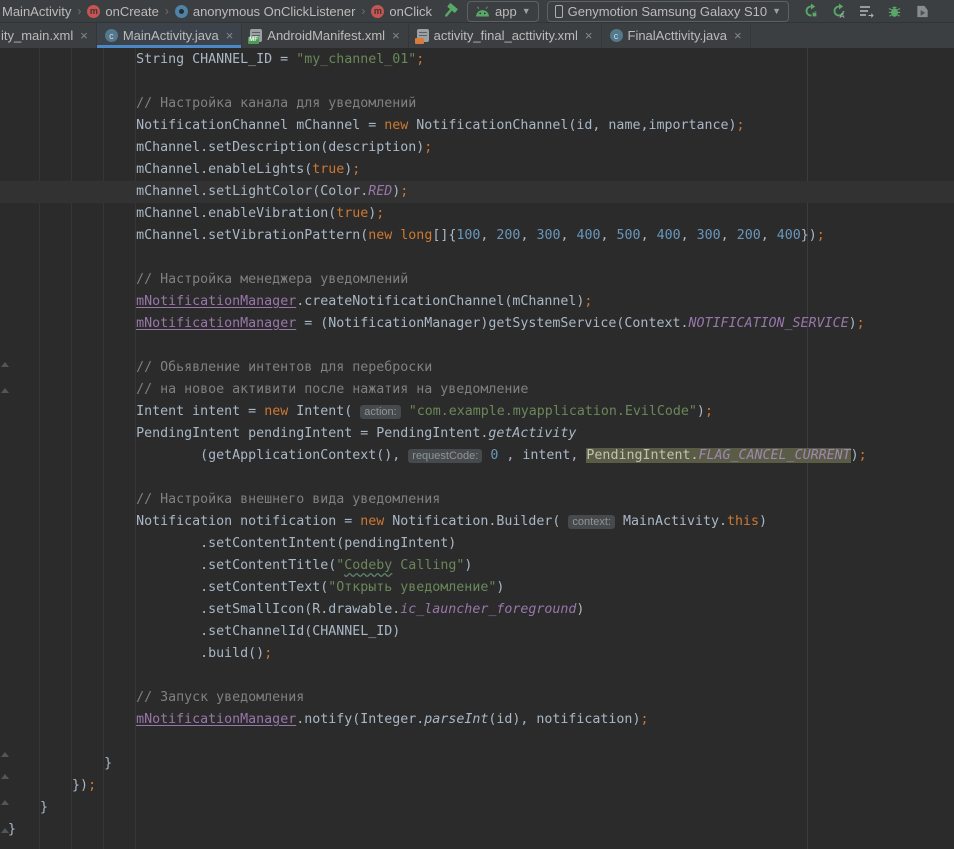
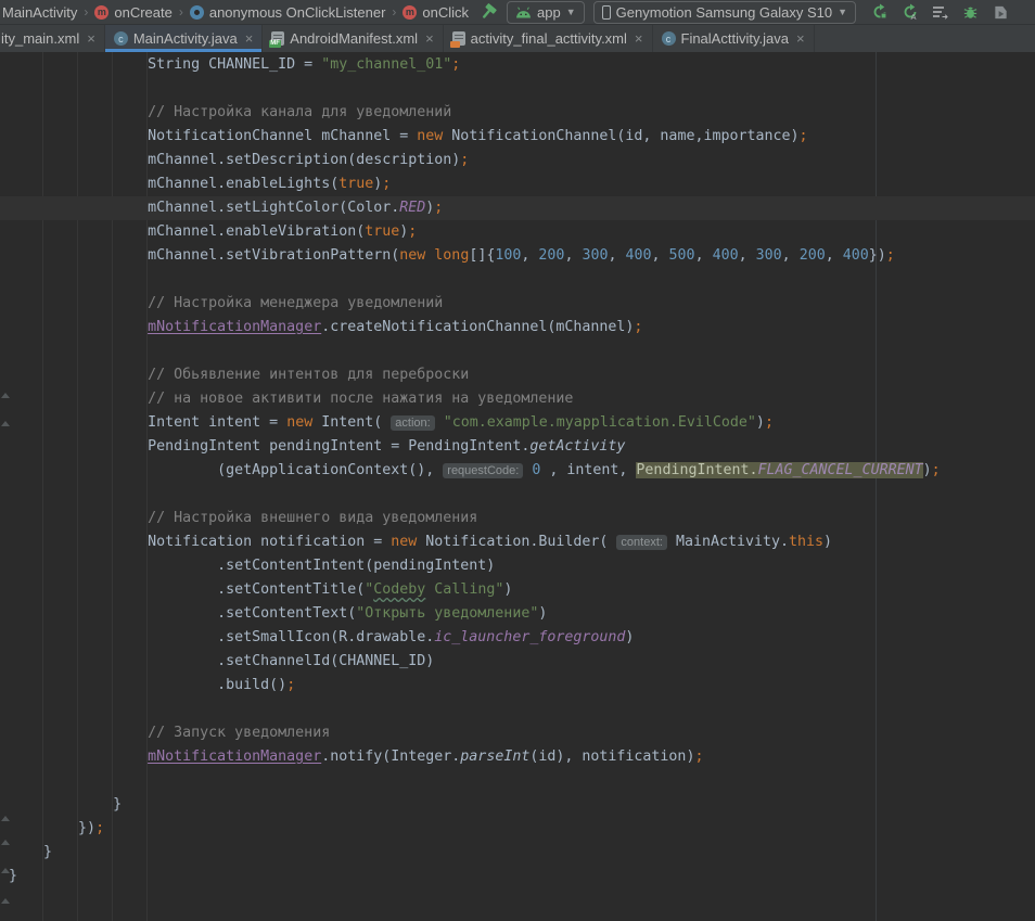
  MainActivity
  ›
  m
  onCreate
  ›
  anonymous OnClickListener
  ›
  m
  onClick
  app
  ▼
  Genymotion Samsung Galaxy S10
  ▼
  A
  ity_main.xml
  ×
  c
  MainActivity.java
  ×
  AndroidManifest.xml
  ×
  activity_final_acttivity.xml
  ×
  c
  FinalActtivity.java
  ×
  String CHANNEL_ID = "my_channel_01";
  // Настройка канала для уведомлений
  NotificationChannel mChannel = new NotificationChannel(id, name,importance);
  mChannel.setDescription(description);
  mChannel.enableLights(true);
  mChannel.setLightColor(Color.RED);
  mChannel.enableVibration(true);
  mChannel.setVibrationPattern(new long[]{100, 200, 300, 400, 500, 400, 300, 200, 400});
  // Настройка менеджера уведомлений
  mNotificationManager.createNotificationChannel(mChannel);
- mNotificationManager = (NotificationManager)getSystemService(Context.NOTIFICATION_SERVICE);
  // Обьявление интентов для переброски
  // на новое активити после нажатия на уведомление
  Intent intent = new Intent( action: "com.example.myapplication.EvilCode");
  PendingIntent pendingIntent = PendingIntent.getActivity
  (getApplicationContext(), requestCode: 0 , intent, PendingIntent.FLAG_CANCEL_CURRENT);
  // Настройка внешнего вида уведомления
  Notification notification = new Notification.Builder( context: MainActivity.this)
  .setContentIntent(pendingIntent)
  .setContentTitle("Codeby Calling")
  .setContentText("Открыть уведомление")
  .setSmallIcon(R.drawable.ic_launcher_foreground)
  .setChannelId(CHANNEL_ID)
  .build();
  // Запуск уведомления
  mNotificationManager.notify(Integer.parseInt(id), notification);
  }
  });
  }
  }
